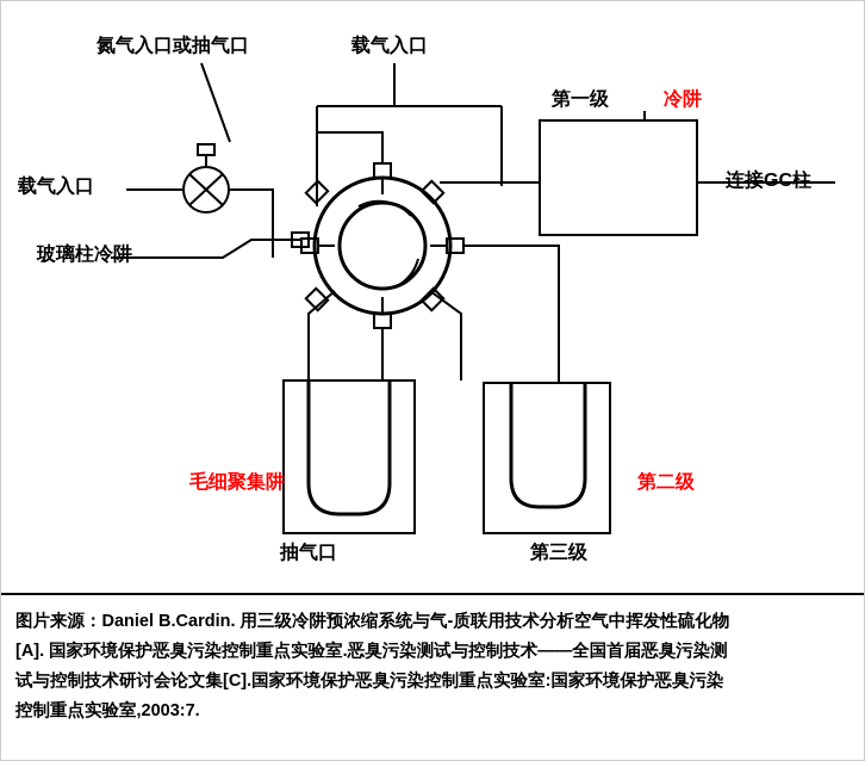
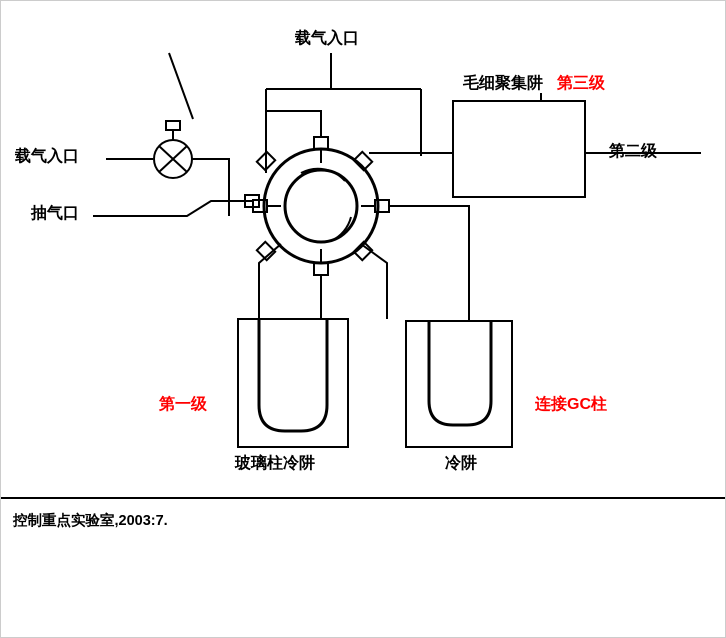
- 氮气入口或抽气口
  载气入口
- 第一级
+ 毛细聚集阱
- 冷阱
+ 第三级
  载气入口
- 连接GC柱
+ 第二级
- 玻璃柱冷阱
+ 抽气口
- 毛细聚集阱
+ 第一级
- 第二级
+ 连接GC柱
- 抽气口
+ 玻璃柱冷阱
- 第三级
+ 冷阱
- 图片来源：Daniel B.Cardin. 用三级冷阱预浓缩系统与气-质联用技术分析空气中挥发性硫化物
- [A]. 国家环境保护恶臭污染控制重点实验室.恶臭污染测试与控制技术——全国首届恶臭污染测
- 试与控制技术研讨会论文集[C].国家环境保护恶臭污染控制重点实验室:国家环境保护恶臭污染
  控制重点实验室,2003:7.
